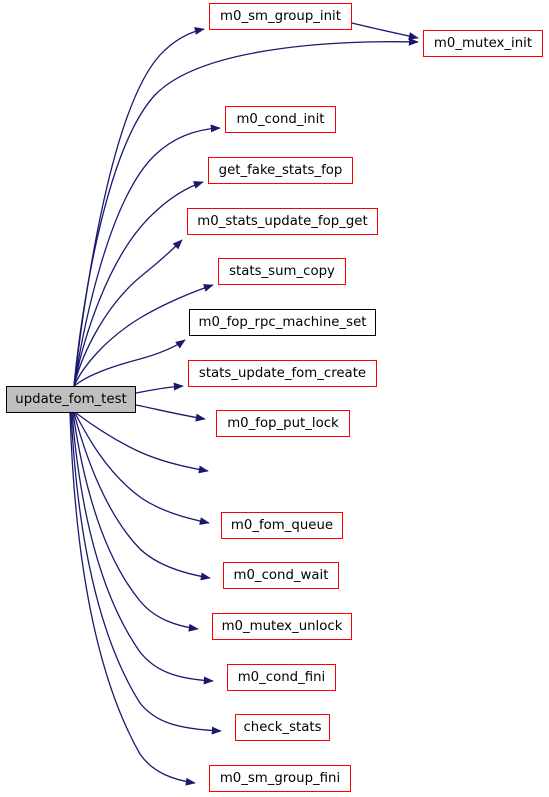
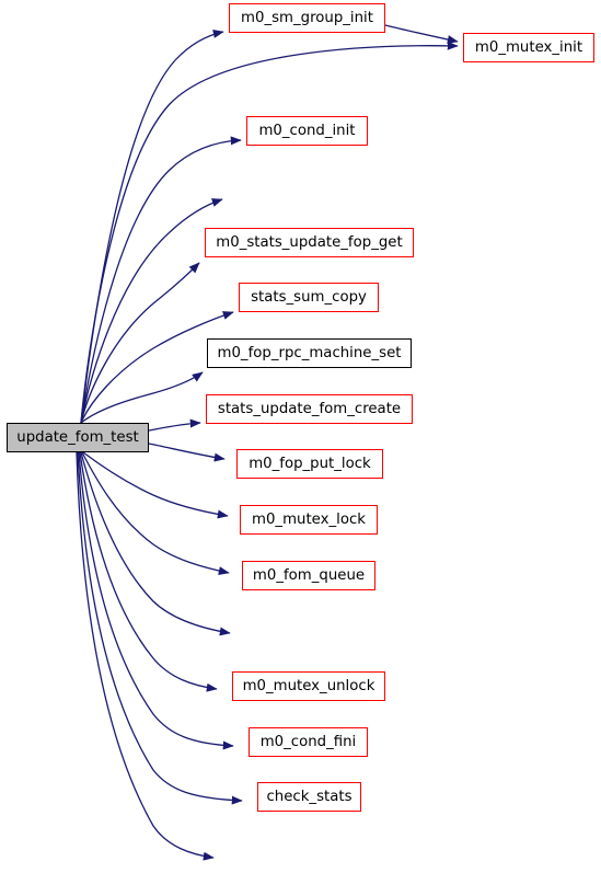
  update_fom_test
  m0_sm_group_init
  m0_mutex_init
  m0_cond_init
- get_fake_stats_fop
  m0_stats_update_fop_get
  stats_sum_copy
  m0_fop_rpc_machine_set
  stats_update_fom_create
  m0_fop_put_lock
+ m0_mutex_lock
  m0_fom_queue
- m0_cond_wait
  m0_mutex_unlock
  m0_cond_fini
  check_stats
- m0_sm_group_fini
